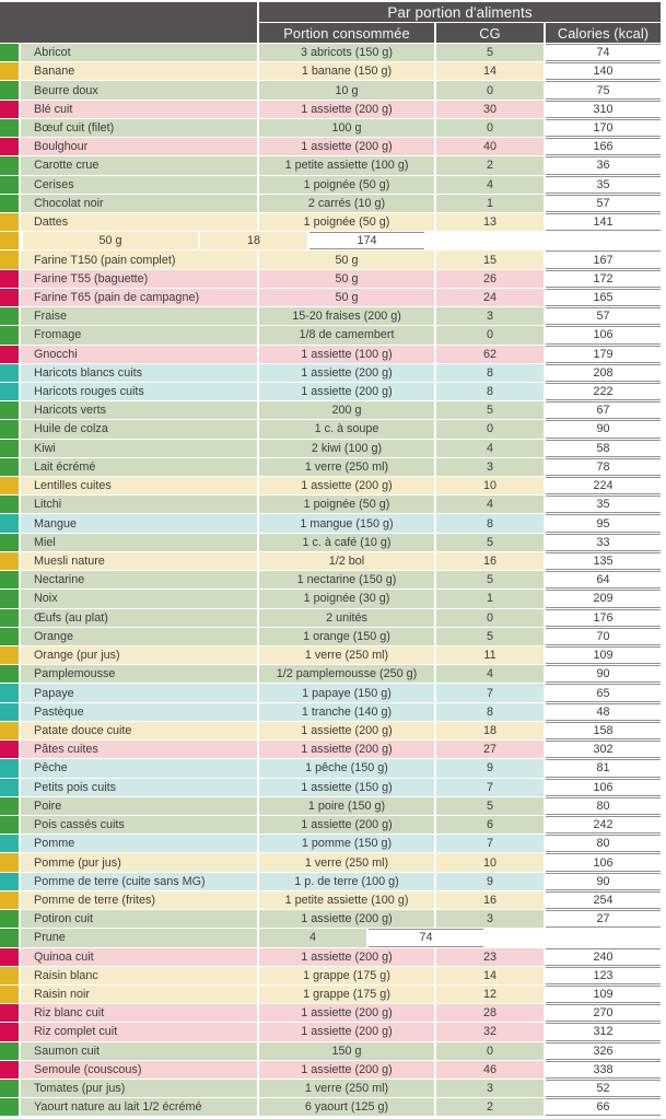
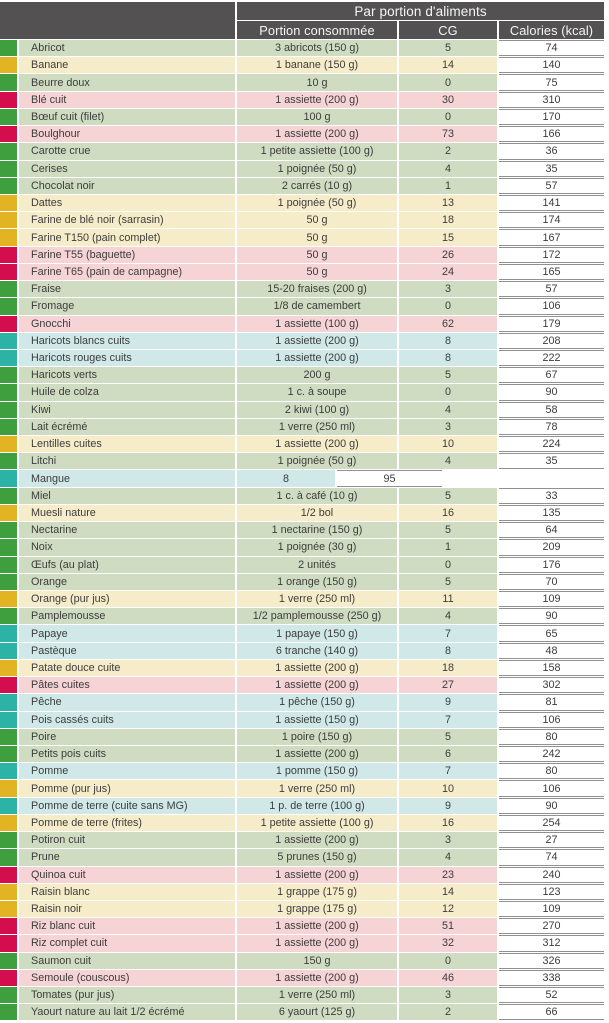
  Par portion d'aliments
  Portion consommée
  CG
  Calories (kcal)
  Abricot
  3 abricots (150 g)
  5
  74
  Banane
  1 banane (150 g)
  14
  140
  Beurre doux
  10 g
  0
  75
  Blé cuit
  1 assiette (200 g)
  30
  310
  Bœuf cuit (filet)
  100 g
  0
  170
  Boulghour
  1 assiette (200 g)
- 40
+ 73
  166
  Carotte crue
  1 petite assiette (100 g)
  2
  36
  Cerises
  1 poignée (50 g)
  4
  35
  Chocolat noir
  2 carrés (10 g)
  1
  57
  Dattes
  1 poignée (50 g)
  13
  141
+ Farine de blé noir (sarrasin)
  50 g
  18
  174
  Farine T150 (pain complet)
  50 g
  15
  167
  Farine T55 (baguette)
  50 g
  26
  172
  Farine T65 (pain de campagne)
  50 g
  24
  165
  Fraise
  15-20 fraises (200 g)
  3
  57
  Fromage
  1/8 de camembert
  0
  106
  Gnocchi
  1 assiette (100 g)
  62
  179
  Haricots blancs cuits
  1 assiette (200 g)
  8
  208
  Haricots rouges cuits
  1 assiette (200 g)
  8
  222
  Haricots verts
  200 g
  5
  67
  Huile de colza
  1 c. à soupe
  0
  90
  Kiwi
  2 kiwi (100 g)
  4
  58
  Lait écrémé
  1 verre (250 ml)
  3
  78
  Lentilles cuites
  1 assiette (200 g)
  10
  224
  Litchi
  1 poignée (50 g)
  4
  35
  Mangue
- 1 mangue (150 g)
  8
  95
  Miel
  1 c. à café (10 g)
  5
  33
  Muesli nature
  1/2 bol
  16
  135
  Nectarine
  1 nectarine (150 g)
  5
  64
  Noix
  1 poignée (30 g)
  1
  209
  Œufs (au plat)
  2 unités
  0
  176
  Orange
  1 orange (150 g)
  5
  70
  Orange (pur jus)
  1 verre (250 ml)
  11
  109
  Pamplemousse
  1/2 pamplemousse (250 g)
  4
  90
  Papaye
  1 papaye (150 g)
  7
  65
  Pastèque
- 1 tranche (140 g)
+ 6 tranche (140 g)
  8
  48
  Patate douce cuite
  1 assiette (200 g)
  18
  158
  Pâtes cuites
  1 assiette (200 g)
  27
  302
  Pêche
  1 pêche (150 g)
  9
  81
- Petits pois cuits
+ Pois cassés cuits
  1 assiette (150 g)
  7
  106
  Poire
  1 poire (150 g)
  5
  80
- Pois cassés cuits
+ Petits pois cuits
  1 assiette (200 g)
  6
  242
  Pomme
  1 pomme (150 g)
  7
  80
  Pomme (pur jus)
  1 verre (250 ml)
  10
  106
  Pomme de terre (cuite sans MG)
  1 p. de terre (100 g)
  9
  90
  Pomme de terre (frites)
  1 petite assiette (100 g)
  16
  254
  Potiron cuit
  1 assiette (200 g)
  3
  27
  Prune
+ 5 prunes (150 g)
  4
  74
  Quinoa cuit
  1 assiette (200 g)
  23
  240
  Raisin blanc
  1 grappe (175 g)
  14
  123
  Raisin noir
  1 grappe (175 g)
  12
  109
  Riz blanc cuit
  1 assiette (200 g)
- 28
+ 51
  270
  Riz complet cuit
  1 assiette (200 g)
  32
  312
  Saumon cuit
  150 g
  0
  326
  Semoule (couscous)
  1 assiette (200 g)
  46
  338
  Tomates (pur jus)
  1 verre (250 ml)
  3
  52
  Yaourt nature au lait 1/2 écrémé
  6 yaourt (125 g)
  2
  66
